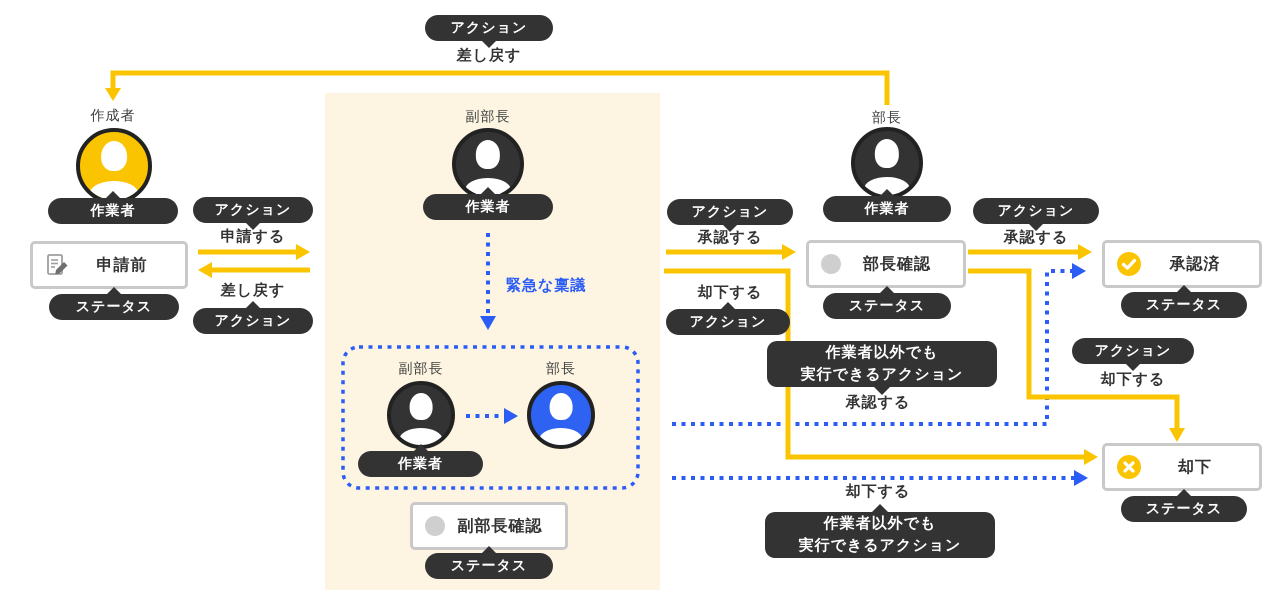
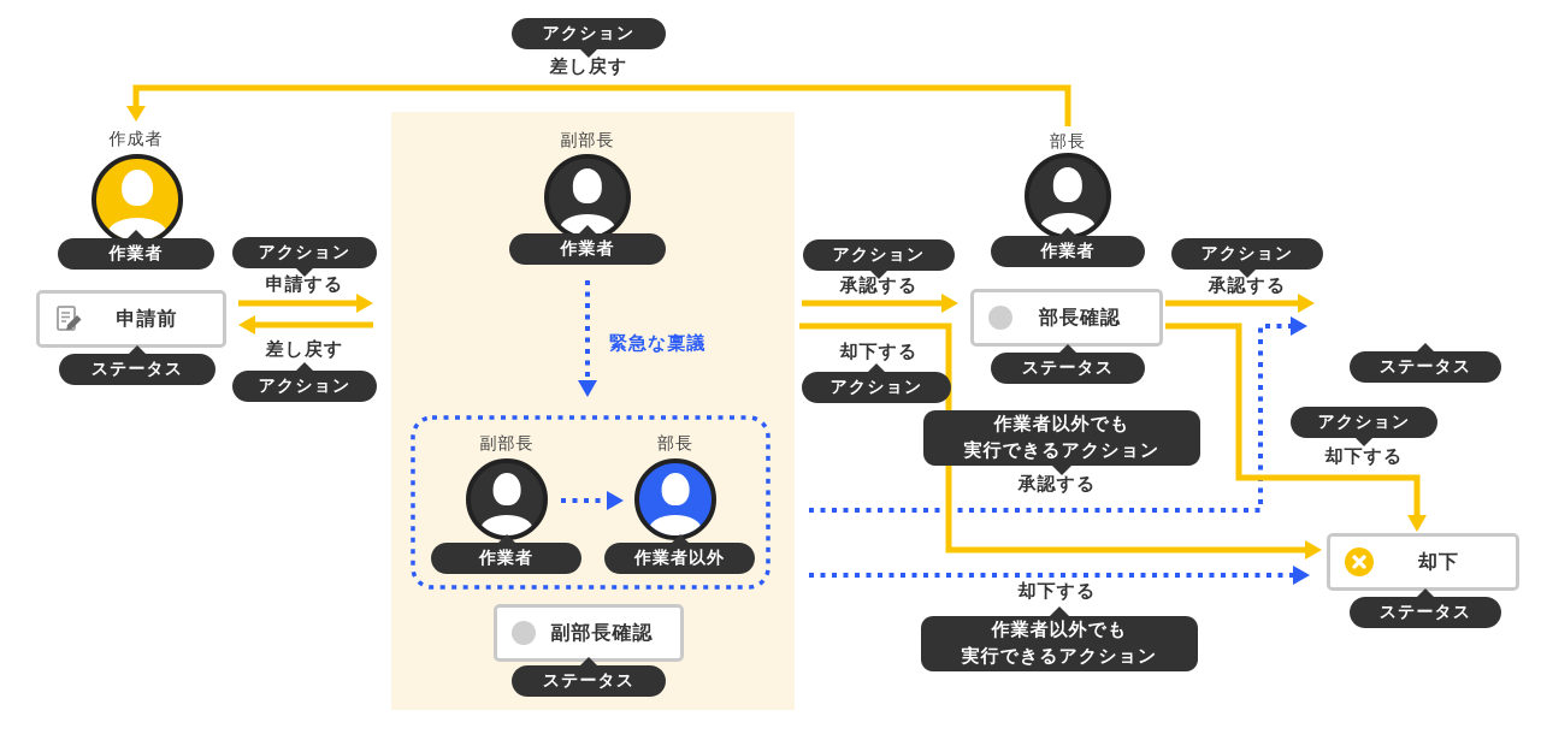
  アクション
  差し戻す
  作成者
  作業者
  申請前
  ステータス
  アクション
  申請する
  差し戻す
  アクション
  副部長
  作業者
  緊急な稟議
  副部長
  作業者
  部長
+ 作業者以外
  副部長確認
  ステータス
  アクション
  承認する
  却下する
  アクション
  部長
  作業者
  部長確認
  ステータス
  アクション
  承認する
  作業者以外でも
  実行できるアクション
  承認する
- 承認済
  ステータス
  アクション
  却下する
  却下
  ステータス
  却下する
  作業者以外でも
  実行できるアクション
